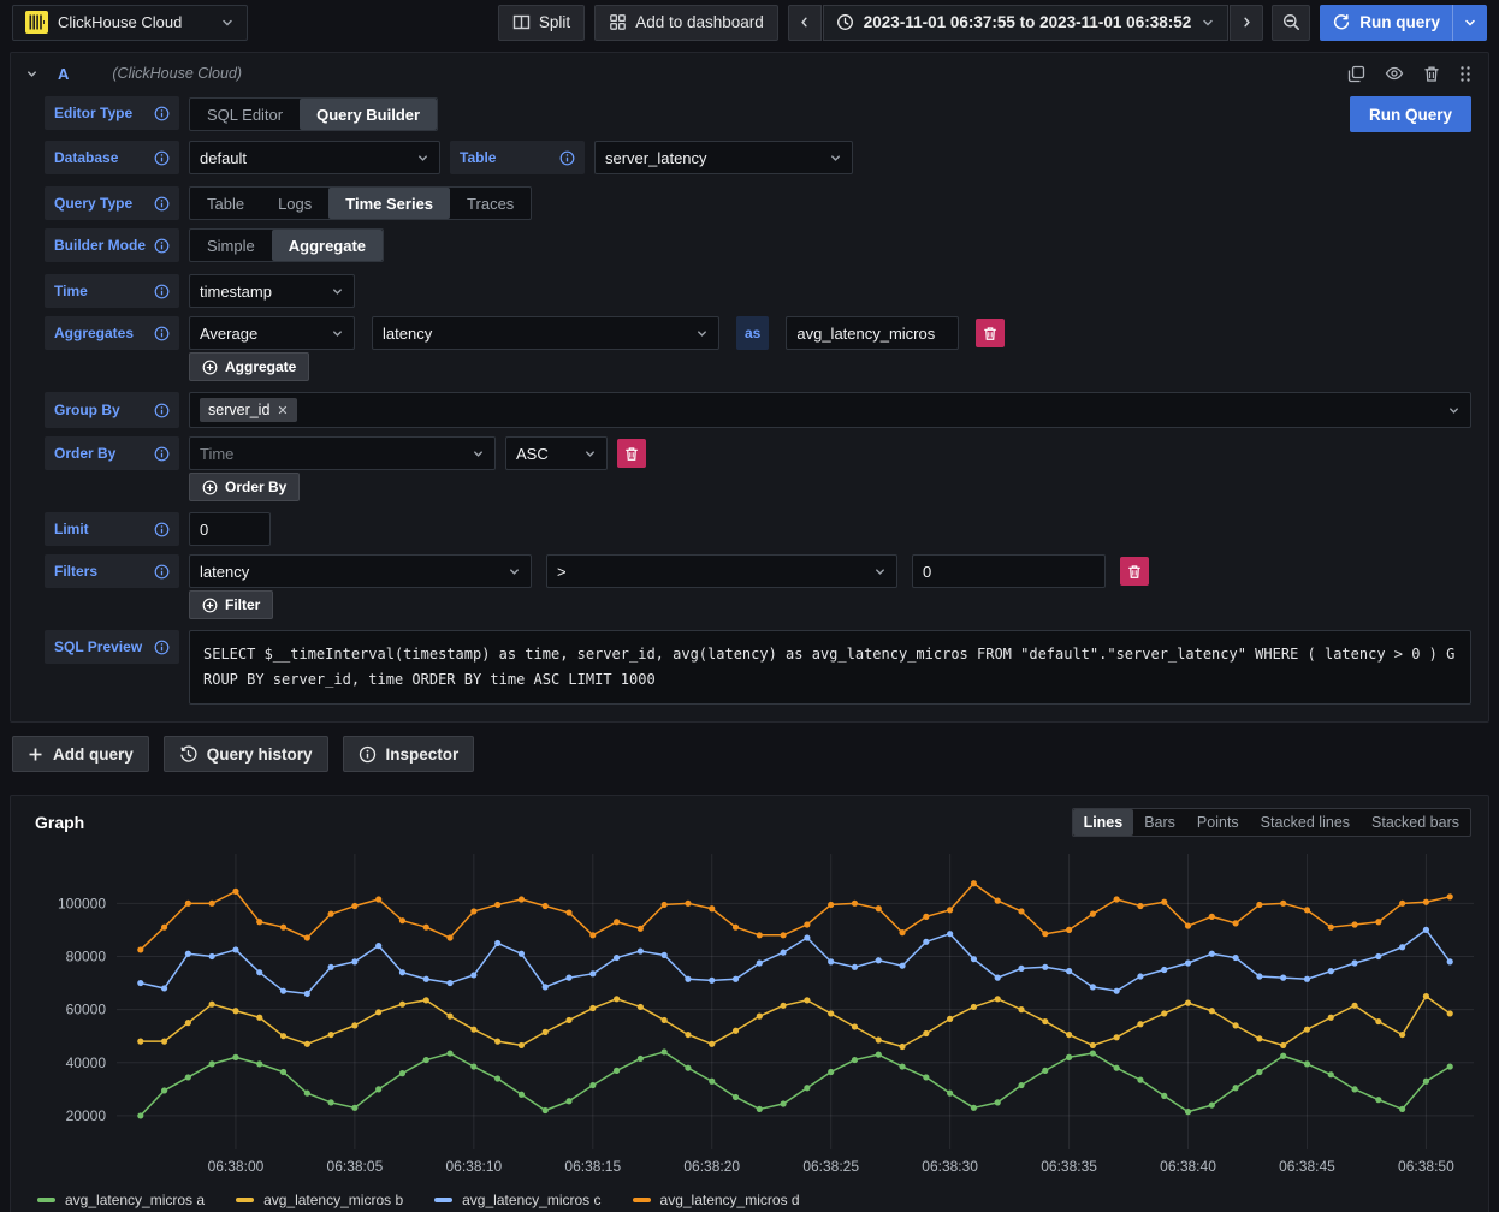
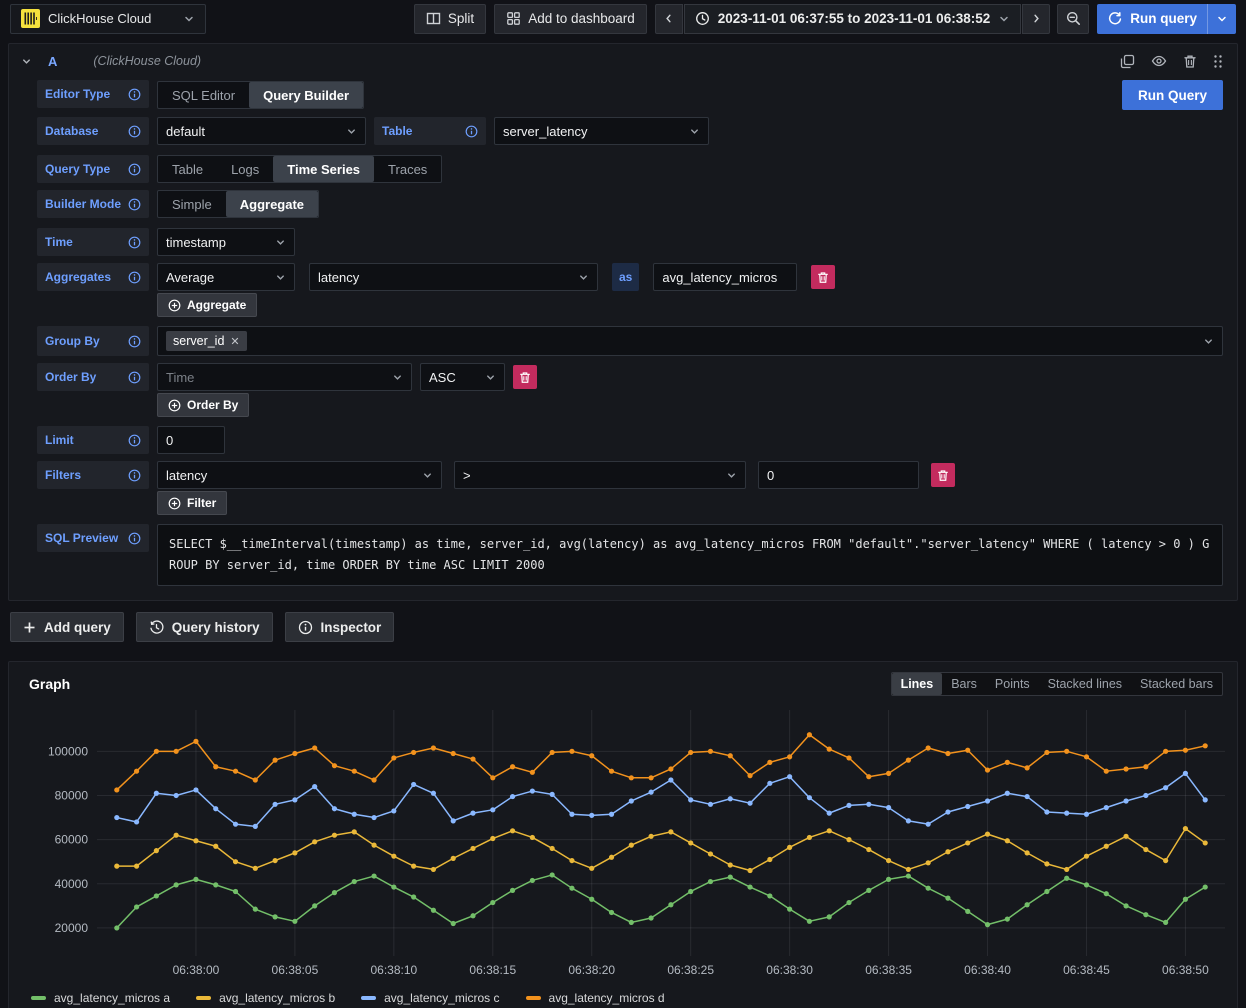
  ClickHouse Cloud
  Split
  Add to dashboard
  2023-11-01 06:37:55 to 2023-11-01 06:38:52
  Run query
  A
  (ClickHouse Cloud)
  Editor Type
  SQL Editor
  Query Builder
  Run Query
  Database
  default
  Table
  server_latency
  Query Type
  Table
  Logs
  Time Series
  Traces
  Builder Mode
  Simple
  Aggregate
  Time
  timestamp
  Aggregates
  Average
  latency
  as
  avg_latency_micros
  Aggregate
  Group By
  server_id
  ✕
  Order By
  Time
  ASC
  Order By
  Limit
  0
  Filters
  latency
  >
  0
  Filter
  SQL Preview
- SELECT $__timeInterval(timestamp) as time, server_id, avg(latency) as avg_latency_micros FROM "default"."server_latency" WHERE ( latency > 0 ) GROUP BY server_id, time ORDER BY time ASC LIMIT 1000
+ SELECT $__timeInterval(timestamp) as time, server_id, avg(latency) as avg_latency_micros FROM "default"."server_latency" WHERE ( latency > 0 ) GROUP BY server_id, time ORDER BY time ASC LIMIT 2000
  Add query
  Query history
  Inspector
  Graph
  Lines
  Bars
  Points
  Stacked lines
  Stacked bars
  20000
  40000
  60000
  80000
  100000
  06:38:00
  06:38:05
  06:38:10
  06:38:15
  06:38:20
  06:38:25
  06:38:30
  06:38:35
  06:38:40
  06:38:45
  06:38:50
  avg_latency_micros a
  avg_latency_micros b
  avg_latency_micros c
  avg_latency_micros d
